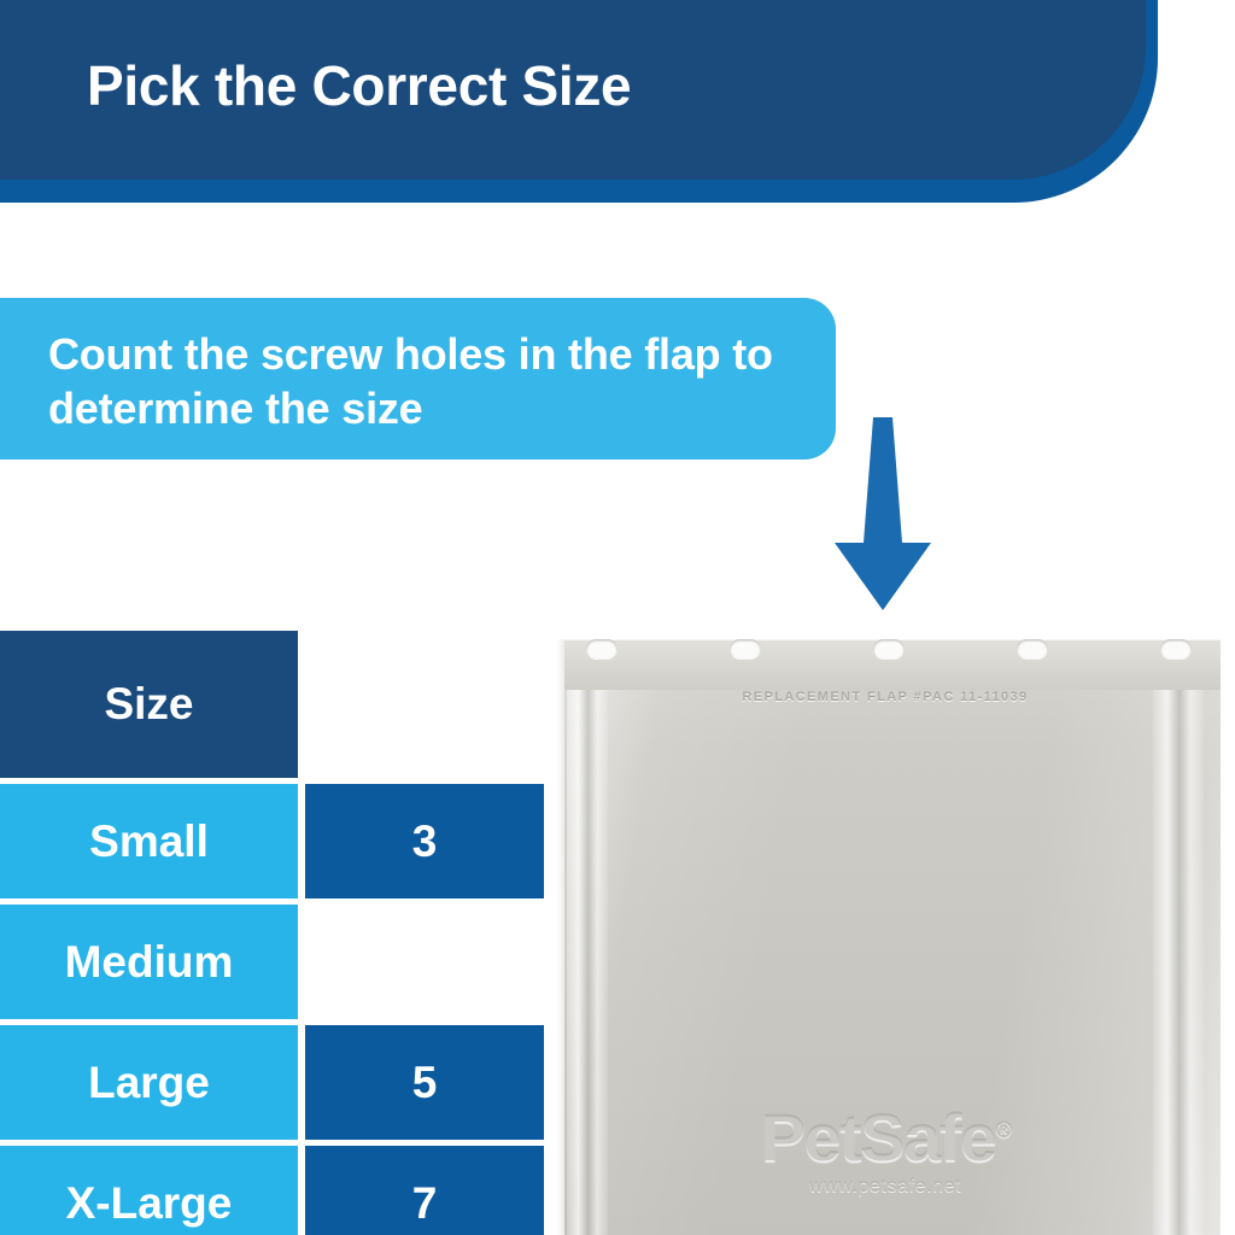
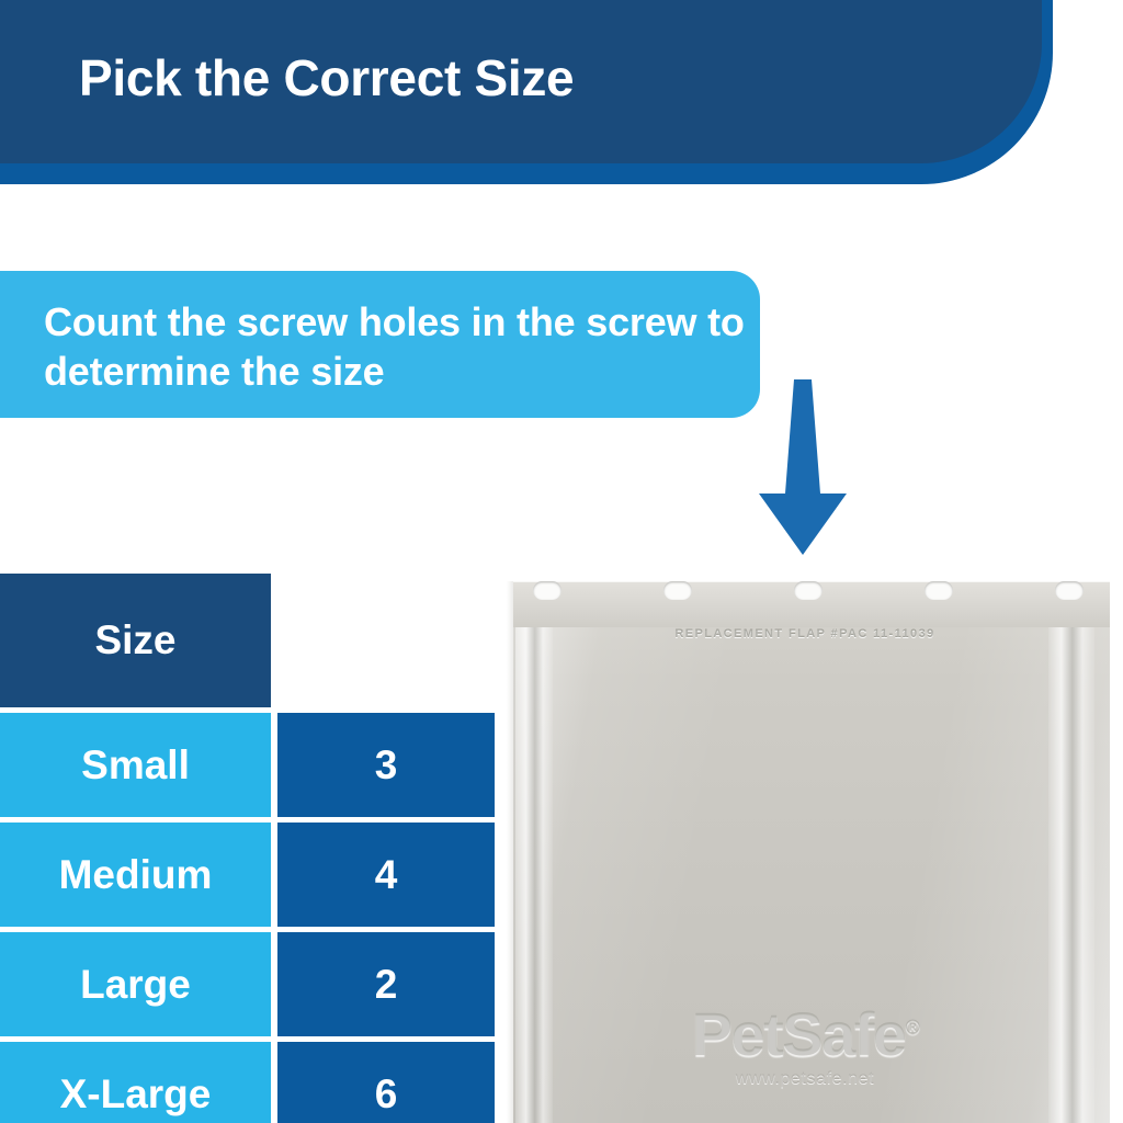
  Pick the Correct Size
- Count the screw holes in the flap to determine the size
+ Count the screw holes in the screw to determine the size
  Size
  Small
  3
  Medium
+ 4
  Large
- 5
+ 2
  X-Large
- 7
+ 6
  REPLACEMENT FLAP #PAC 11-11039
  PetSafe®
  www.petsafe.net
